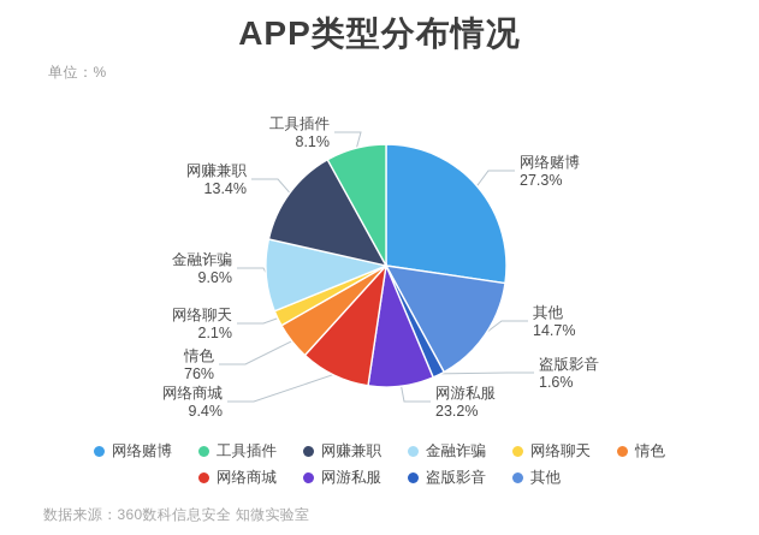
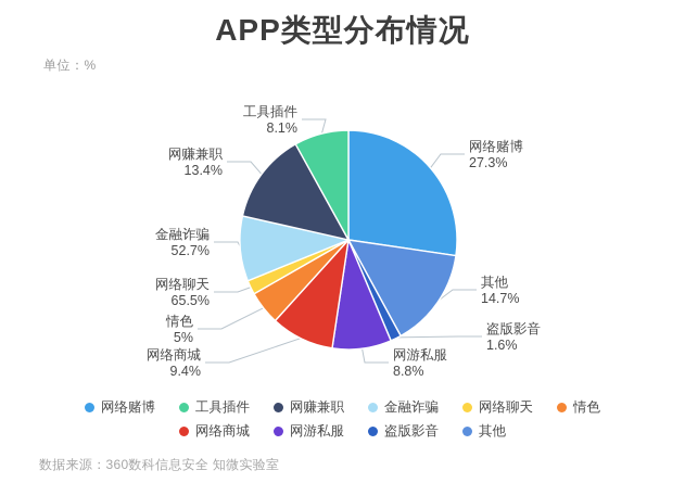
  APP类型分布情况
  单位：%
  网络赌博
  27.3%
  其他
  14.7%
  盗版影音
  1.6%
  网游私服
- 23.2%
+ 8.8%
  网络商城
  9.4%
  情色
- 76%
+ 5%
  网络聊天
- 2.1%
+ 65.5%
  金融诈骗
- 9.6%
+ 52.7%
  网赚兼职
  13.4%
  工具插件
  8.1%
  网络赌博
  工具插件
  网赚兼职
  金融诈骗
  网络聊天
  情色
  网络商城
  网游私服
  盗版影音
  其他
  数据来源：360数科信息安全 知微实验室
